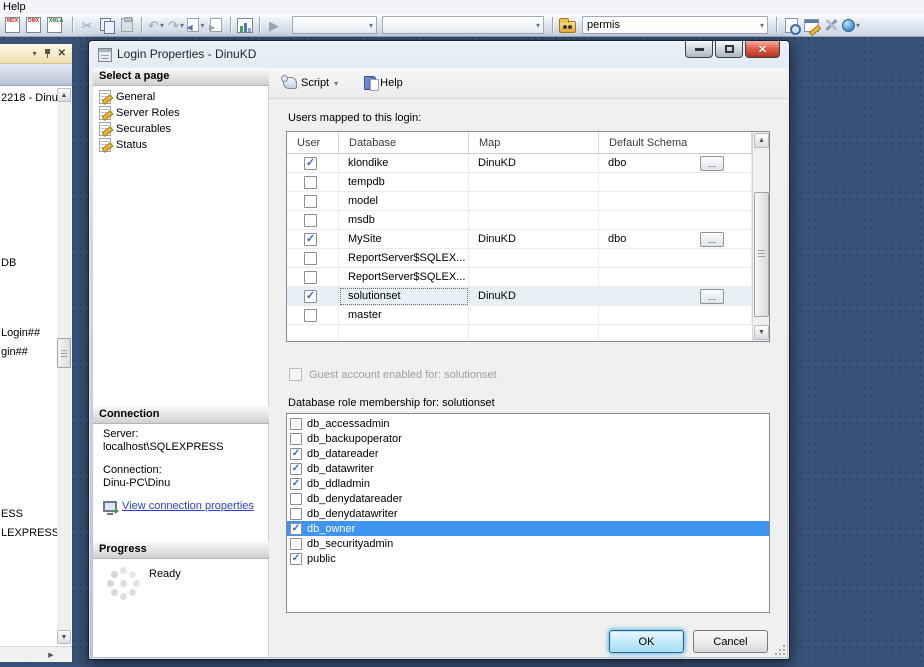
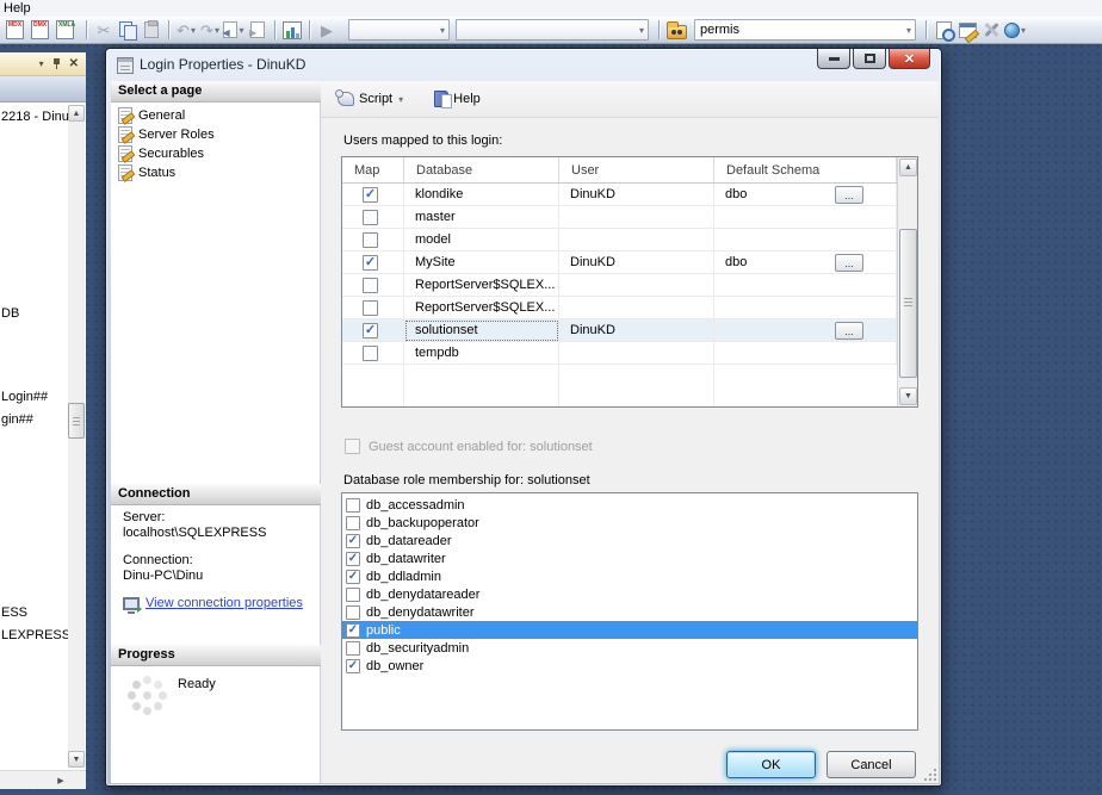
  Help
  ✂
  ↶
  ▾
  ↷
  ▾
  ◀
  ▾
  ▶
  ▶
  ▾
  ▾
  permis
  ▾
  ▾
  ▾
  ✕
  2218 - Dinu
  DB
  Login##
  gin##
  ESS
  LEXPRESS
  Login Properties - DinuKD
  ✕
  Select a page
  General
  Server Roles
  Securables
  Status
  Connection
  Server:
  localhost\SQLEXPRESS
  Connection:
  Dinu-PC\Dinu
  View connection properties
  Progress
  Ready
  Script
  ▾
  Help
  Users mapped to this login:
- User
+ Map
  Database
- Map
+ User
  Default Schema
  ✓
  klondike
  DinuKD
  dbo
  ...
- tempdb
+ master
  model
- msdb
  ✓
  MySite
  DinuKD
  dbo
  ...
  ReportServer$SQLEX...
  ReportServer$SQLEX...
  ✓
  solutionset
  DinuKD
  ...
- master
+ tempdb
  Guest account enabled for: solutionset
  Database role membership for: solutionset
  db_accessadmin
  db_backupoperator
  ✓
  db_datareader
  ✓
  db_datawriter
  ✓
  db_ddladmin
  db_denydatareader
  db_denydatawriter
  ✓
- db_owner
+ public
  db_securityadmin
  ✓
- public
+ db_owner
  OK
  Cancel
